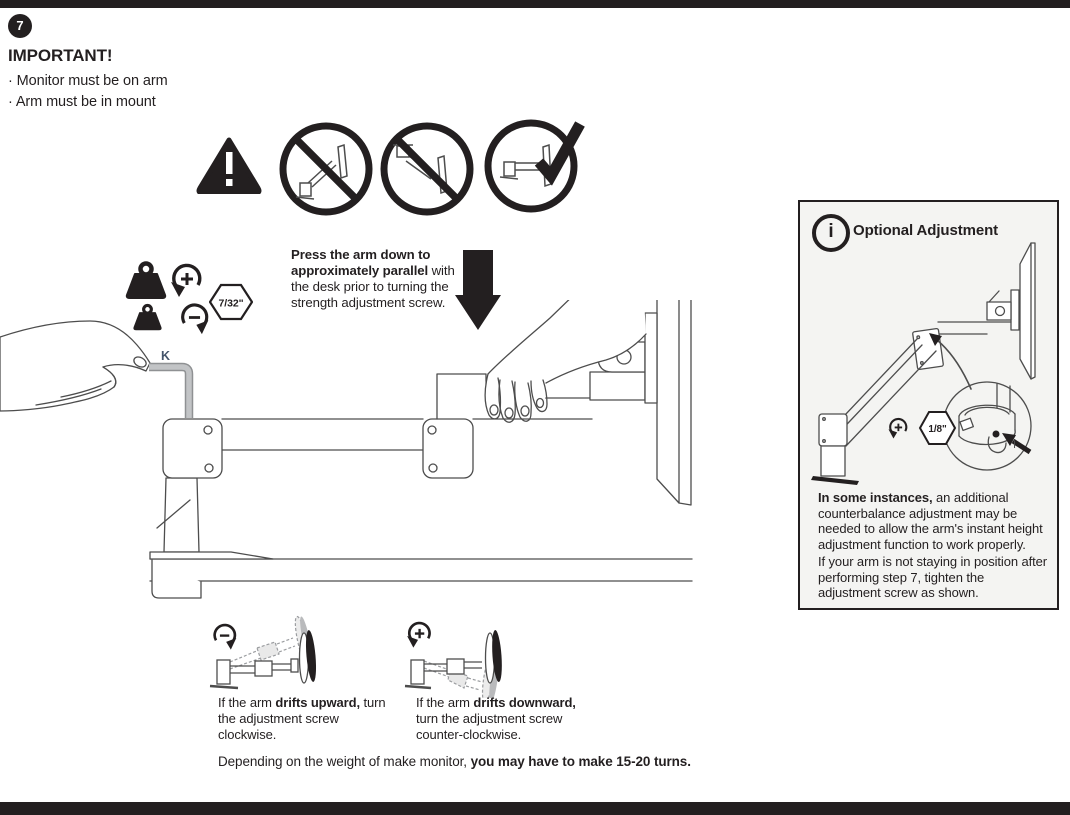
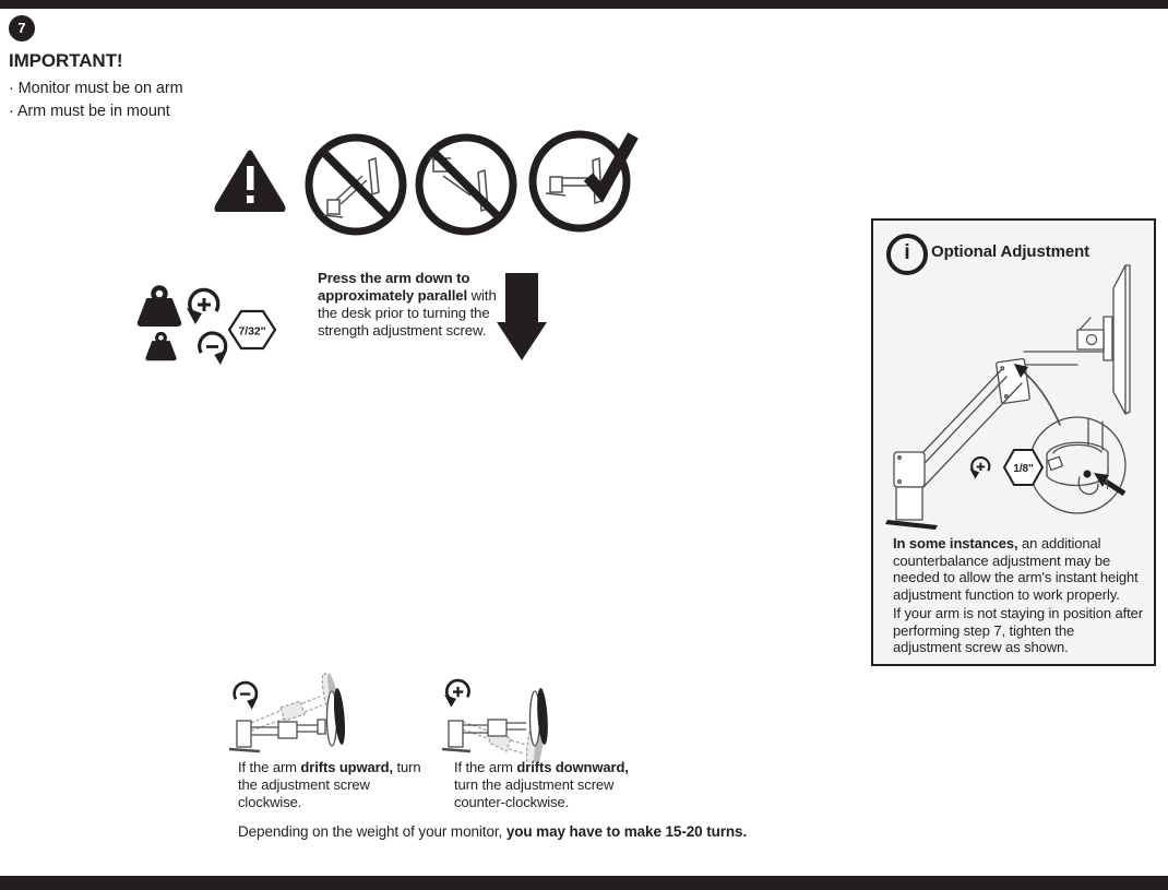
  7
  IMPORTANT!
  · Monitor must be on arm
  · Arm must be in mount
  Press the arm down to approximately parallel with the desk prior to turning the strength adjustment screw.
  7/32"
- K
  i
  Optional Adjustment
  1/8"
  I
  In some instances, an additional counterbalance adjustment may be needed to allow the arm's instant height adjustment function to work properly.
  If your arm is not staying in position after performing step 7, tighten the adjustment screw as shown.
  If the arm drifts upward, turn the adjustment screw clockwise.
  If the arm drifts downward, turn the adjustment screw counter-clockwise.
- Depending on the weight of make monitor, you may have to make 15-20 turns.
+ Depending on the weight of your monitor, you may have to make 15-20 turns.
